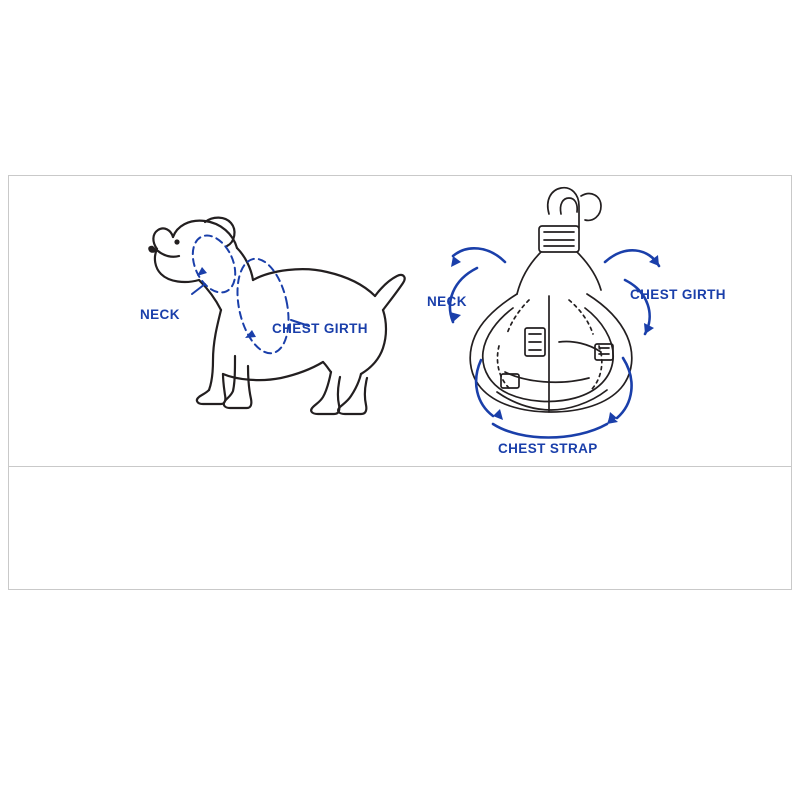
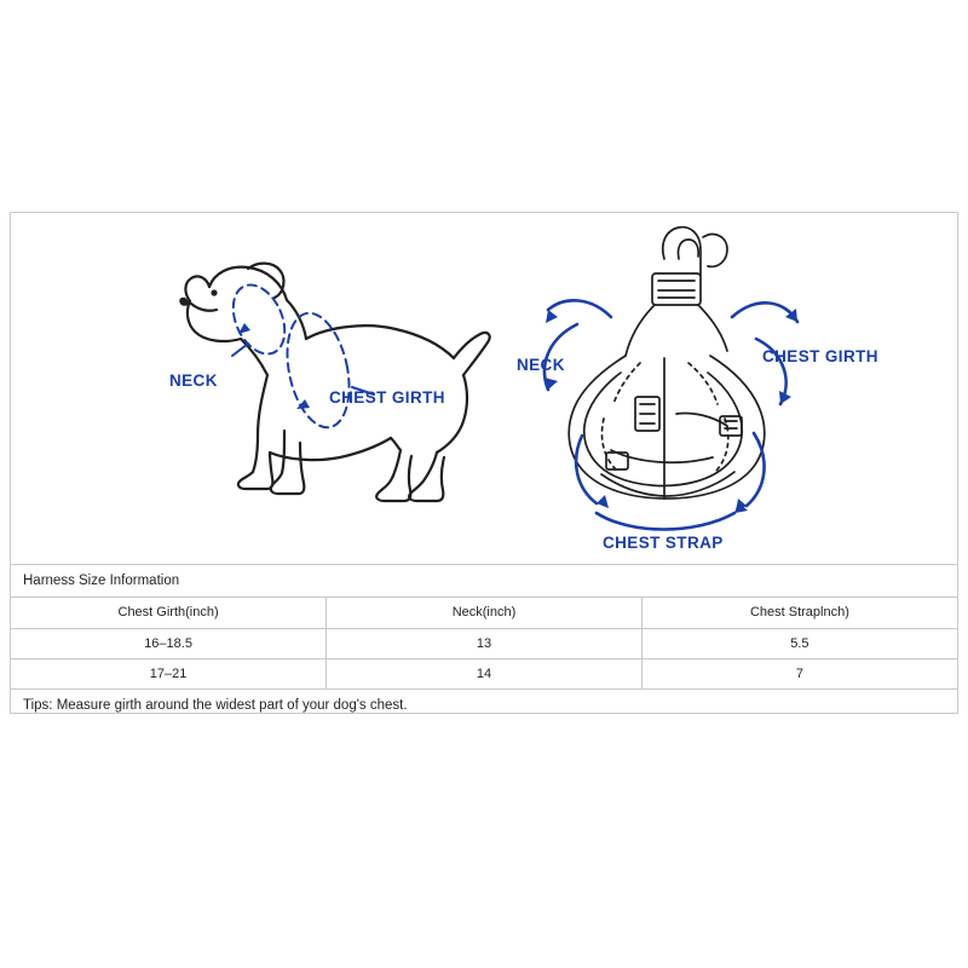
  NECK
  CHEST GIRTH
  NECK
  CHEST GIRTH
  CHEST STRAP
+ Harness Size Information
+ Chest Girth(inch)	Neck(inch)	Chest Straplnch)
+ 16–18.5	13	5.5
+ 17–21	14	7
+ Tips: Measure girth around the widest part of your dog's chest.
